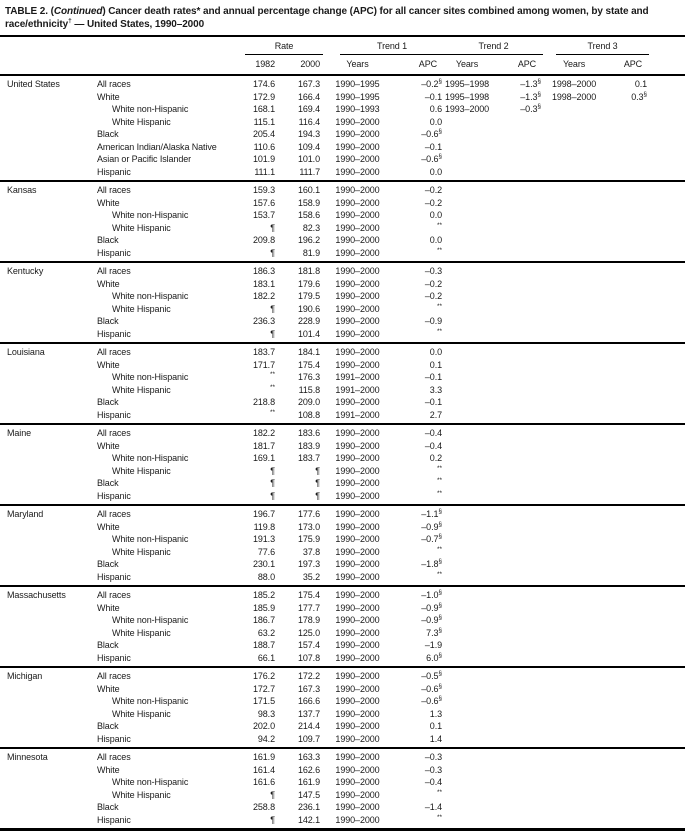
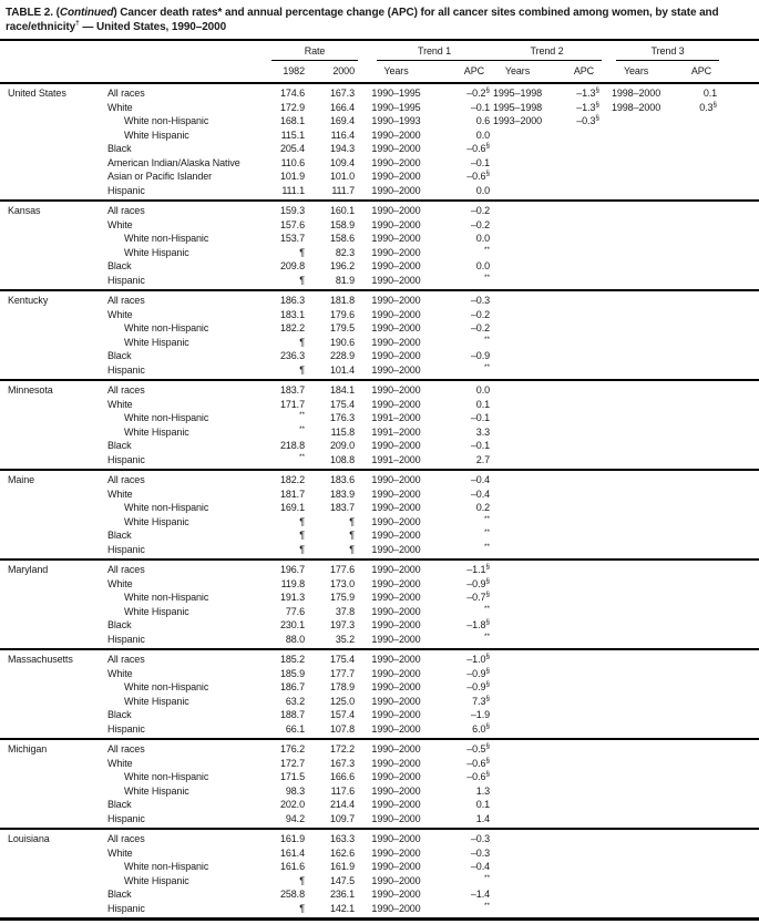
  TABLE 2. (Continued) Cancer death rates* and annual percentage change (APC) for all cancer sites combined among women, by state and race/ethnicity — United States, 1990–2000
  	Rate	Trend 1	Trend 2	Trend 3
  	1982	2000	Years	APC	Years	APC	Years	APC
  United States	All races	174.6	167.3	1990–1995	–0.2	1995–1998	–1.3	1998–2000	0.1
  	White	172.9	166.4	1990–1995	–0.1	1995–1998	–1.3	1998–2000	0.3
  	White non-Hispanic	168.1	169.4	1990–1993	0.6	1993–2000	–0.3
  	White Hispanic	115.1	116.4	1990–2000	0.0
  	Black	205.4	194.3	1990–2000	–0.6
  	American Indian/Alaska Native	110.6	109.4	1990–2000	–0.1
  	Asian or Pacific Islander	101.9	101.0	1990–2000	–0.6
  	Hispanic	111.1	111.7	1990–2000	0.0
  Kansas	All races	159.3	160.1	1990–2000	–0.2
  	White	157.6	158.9	1990–2000	–0.2
  	White non-Hispanic	153.7	158.6	1990–2000	0.0
  	White Hispanic	¶	82.3	1990–2000
  	Black	209.8	196.2	1990–2000	0.0
  	Hispanic	¶	81.9	1990–2000
  Kentucky	All races	186.3	181.8	1990–2000	–0.3
  	White	183.1	179.6	1990–2000	–0.2
  	White non-Hispanic	182.2	179.5	1990–2000	–0.2
  	White Hispanic	¶	190.6	1990–2000
  	Black	236.3	228.9	1990–2000	–0.9
  	Hispanic	¶	101.4	1990–2000
- Louisiana	All races	183.7	184.1	1990–2000	0.0
+ Minnesota	All races	183.7	184.1	1990–2000	0.0
  	White	171.7	175.4	1990–2000	0.1
  	White non-Hispanic		176.3	1991–2000	–0.1
  	White Hispanic		115.8	1991–2000	3.3
  	Black	218.8	209.0	1990–2000	–0.1
  	Hispanic		108.8	1991–2000	2.7
  Maine	All races	182.2	183.6	1990–2000	–0.4
  	White	181.7	183.9	1990–2000	–0.4
  	White non-Hispanic	169.1	183.7	1990–2000	0.2
  	White Hispanic	¶	¶	1990–2000
  	Black	¶	¶	1990–2000
  	Hispanic	¶	¶	1990–2000
  Maryland	All races	196.7	177.6	1990–2000	–1.1
  	White	119.8	173.0	1990–2000	–0.9
  	White non-Hispanic	191.3	175.9	1990–2000	–0.7
  	White Hispanic	77.6	37.8	1990–2000
  	Black	230.1	197.3	1990–2000	–1.8
  	Hispanic	88.0	35.2	1990–2000
  Massachusetts	All races	185.2	175.4	1990–2000	–1.0
  	White	185.9	177.7	1990–2000	–0.9
  	White non-Hispanic	186.7	178.9	1990–2000	–0.9
  	White Hispanic	63.2	125.0	1990–2000	7.3
  	Black	188.7	157.4	1990–2000	–1.9
  	Hispanic	66.1	107.8	1990–2000	6.0
  Michigan	All races	176.2	172.2	1990–2000	–0.5
  	White	172.7	167.3	1990–2000	–0.6
  	White non-Hispanic	171.5	166.6	1990–2000	–0.6
- 	White Hispanic	98.3	137.7	1990–2000	1.3
+ 	White Hispanic	98.3	117.6	1990–2000	1.3
  	Black	202.0	214.4	1990–2000	0.1
  	Hispanic	94.2	109.7	1990–2000	1.4
- Minnesota	All races	161.9	163.3	1990–2000	–0.3
+ Louisiana	All races	161.9	163.3	1990–2000	–0.3
  	White	161.4	162.6	1990–2000	–0.3
  	White non-Hispanic	161.6	161.9	1990–2000	–0.4
  	White Hispanic	¶	147.5	1990–2000
  	Black	258.8	236.1	1990–2000	–1.4
  	Hispanic	¶	142.1	1990–2000
